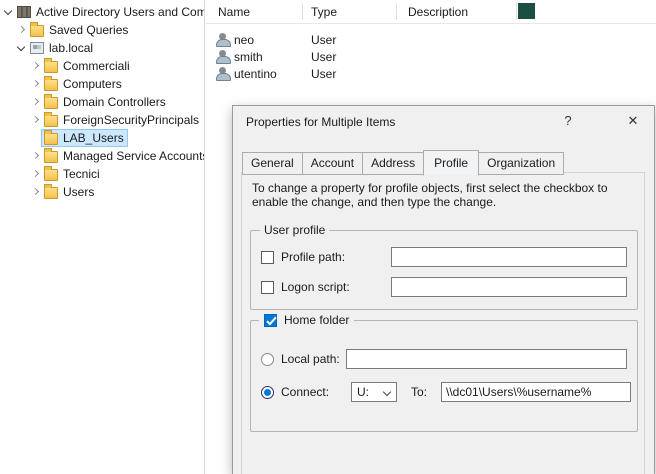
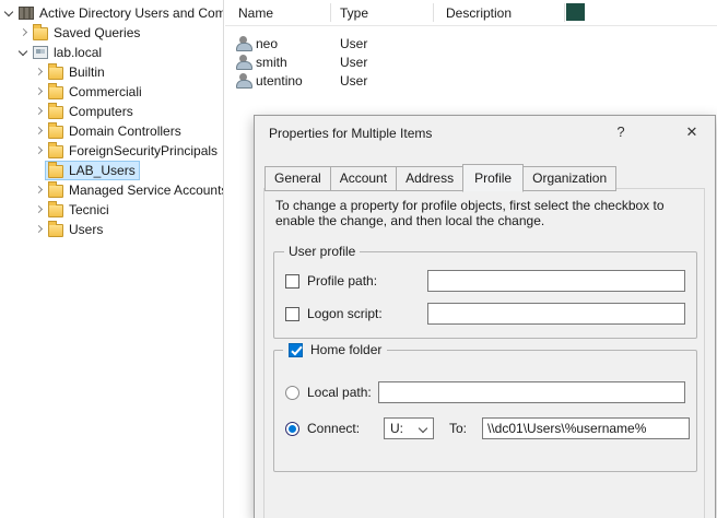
  Active Directory Users and Com
  Saved Queries
  lab.local
+ Builtin
  Commerciali
  Computers
  Domain Controllers
  ForeignSecurityPrincipals
  LAB_Users
  Managed Service Account
  Tecnici
  Users
  Name
  Type
  Description
  neo
  User
  smith
  User
  utentino
  User
  Properties for Multiple Items
  ?
  ✕
  General
  Account
  Address
  Profile
  Organization
  To change a property for profile objects, first select the checkbox to
- enable the change, and then type the change.
+ enable the change, and then local the change.
  User profile
  Profile path:
  Logon script:
  Home folder
  Local path:
  Connect:
  U:
  To:
  \\dc01\Users\%username%
